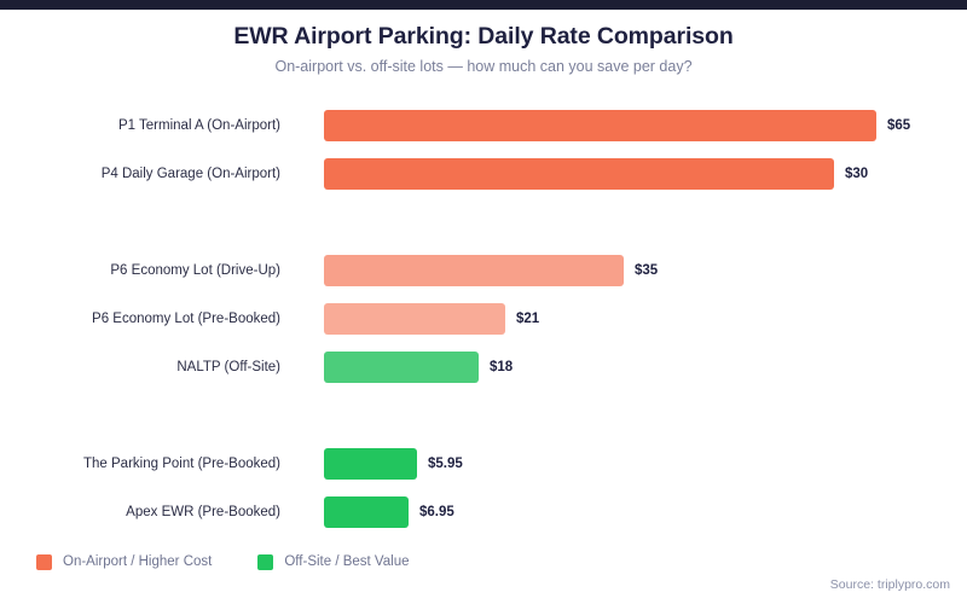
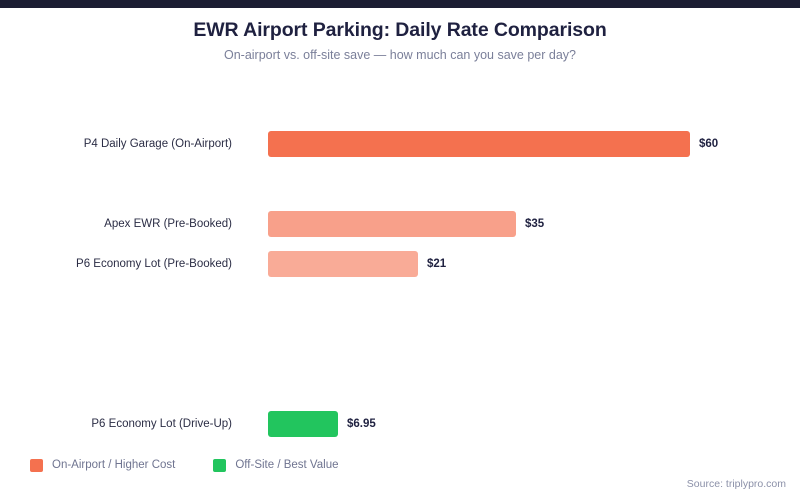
  EWR Airport Parking: Daily Rate Comparison
- On-airport vs. off-site lots — how much can you save per day?
+ On-airport vs. off-site save — how much can you save per day?
- P1 Terminal A (On-Airport)
- $65
  P4 Daily Garage (On-Airport)
- $30
+ $60
- P6 Economy Lot (Drive-Up)
+ Apex EWR (Pre-Booked)
  $35
  P6 Economy Lot (Pre-Booked)
  $21
- NALTP (Off-Site)
- $18
- The Parking Point (Pre-Booked)
- $5.95
- Apex EWR (Pre-Booked)
+ P6 Economy Lot (Drive-Up)
  $6.95
  On-Airport / Higher Cost
  Off-Site / Best Value
  Source: triplypro.com
